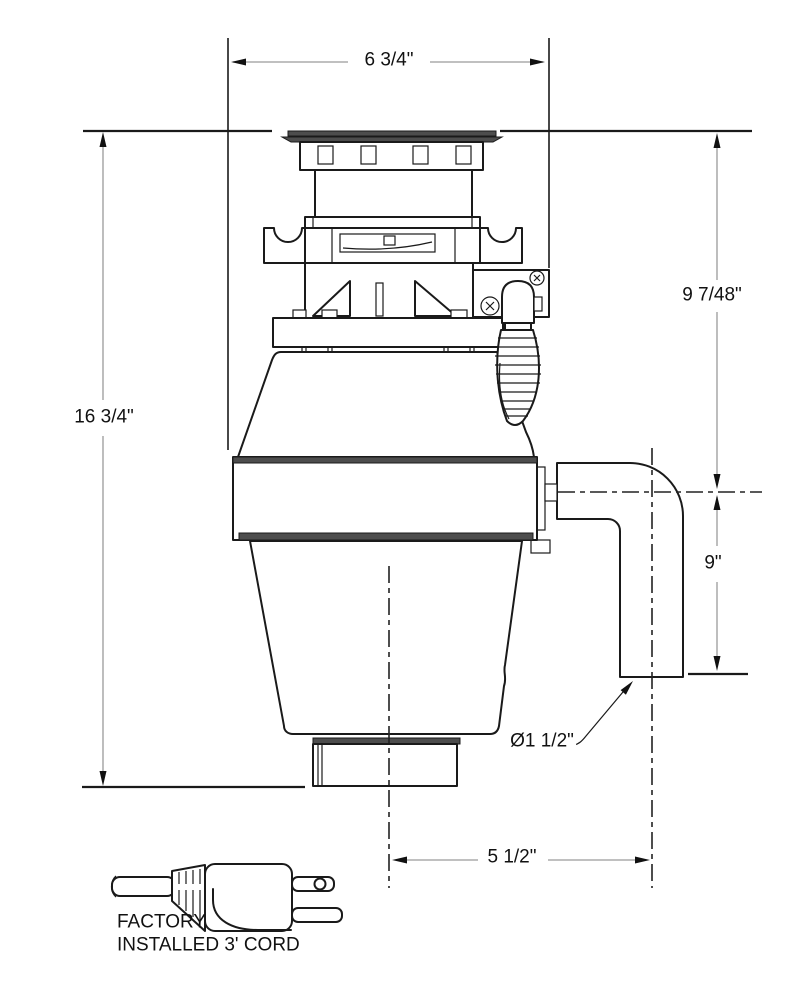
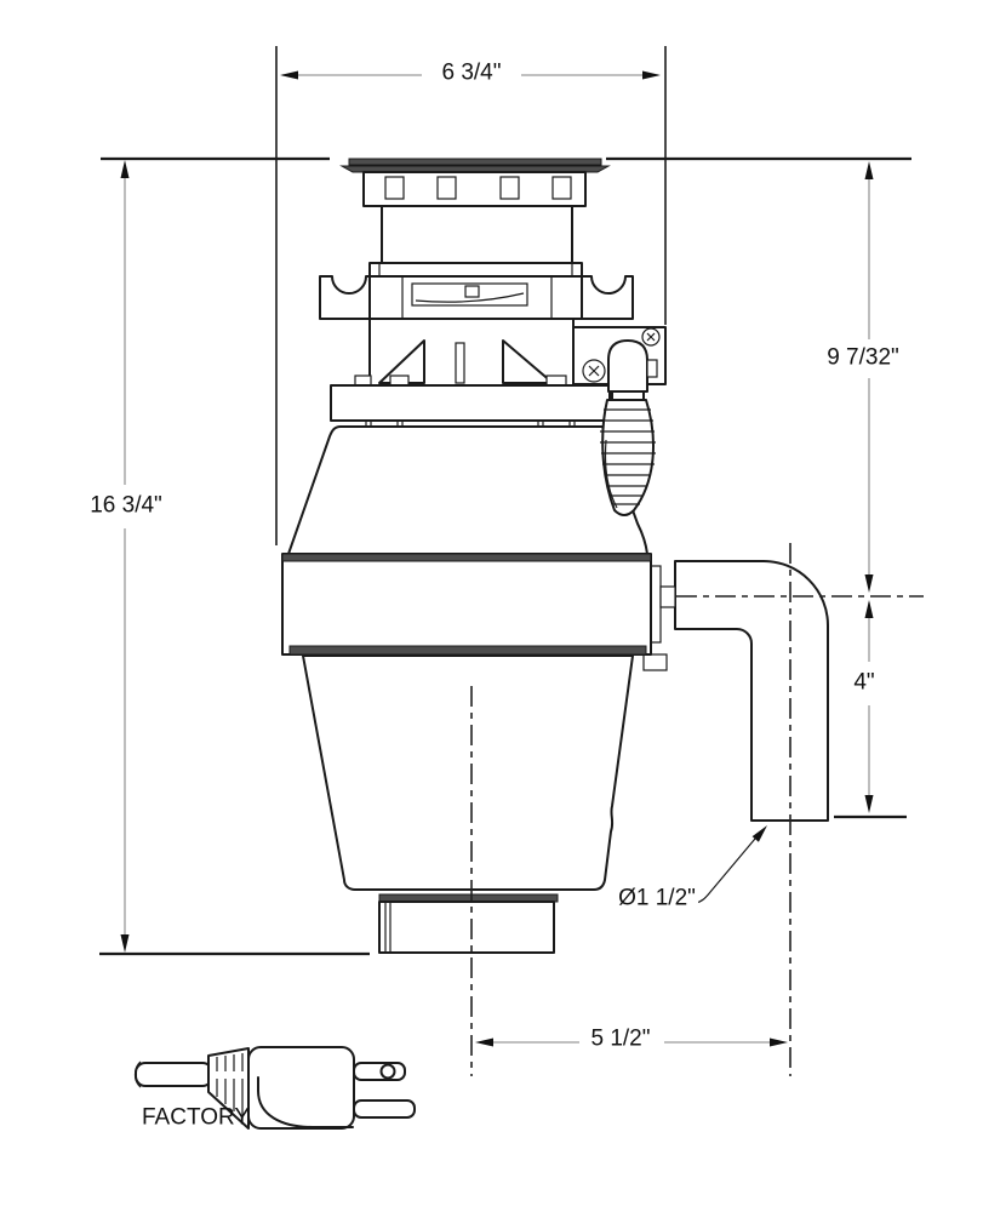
  6 3/4"
  16 3/4"
- 9 7/48"
+ 9 7/32"
- 9"
+ 4"
  Ø1 1/2"
  5 1/2"
  FACTORY
- INSTALLED 3' CORD
